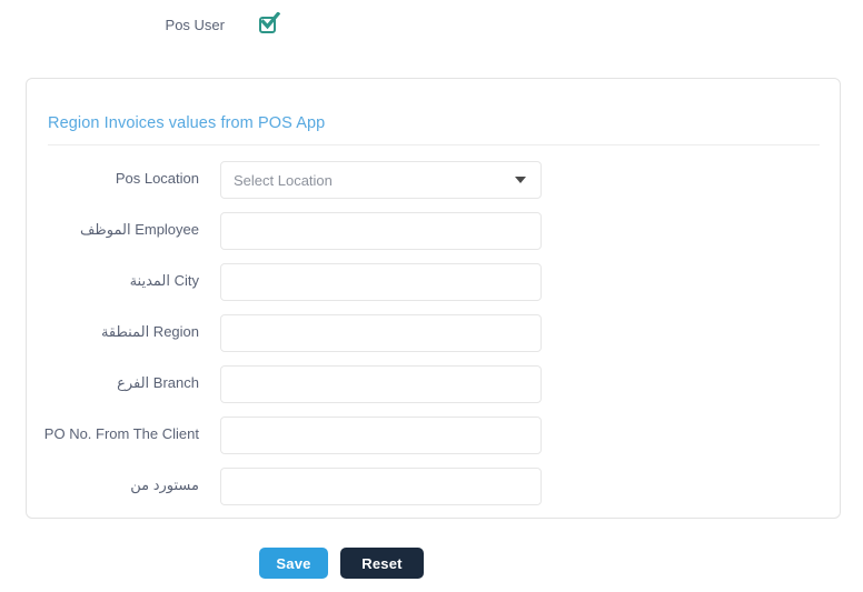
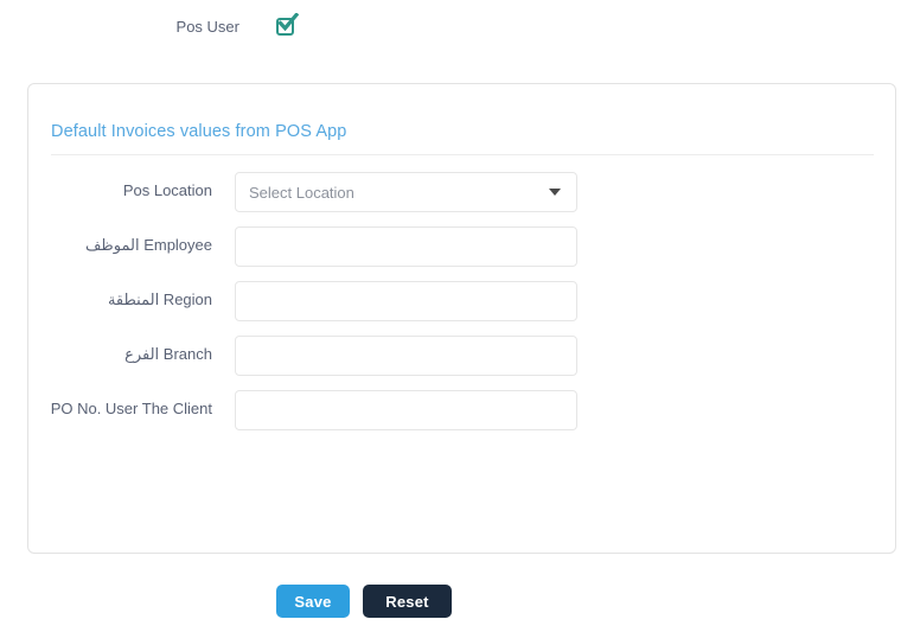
  Pos User
- Region Invoices values from POS App
+ Default Invoices values from POS App
  Pos Location
  Select Location
  الموظف Employee
- المدينة City
  المنطقة Region
  الفرع Branch
- PO No. From The Client
+ PO No. User The Client
- مستورد من
  Save
  Reset
